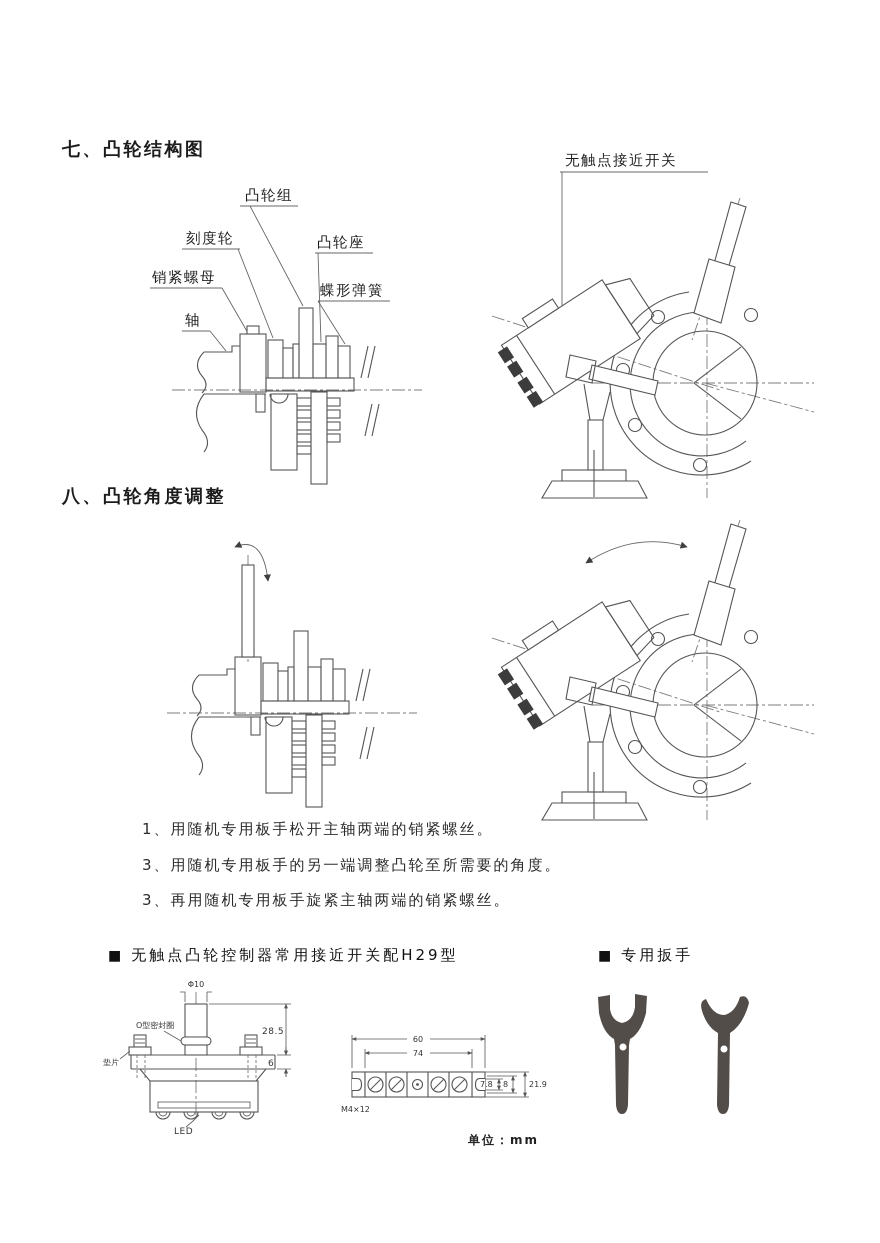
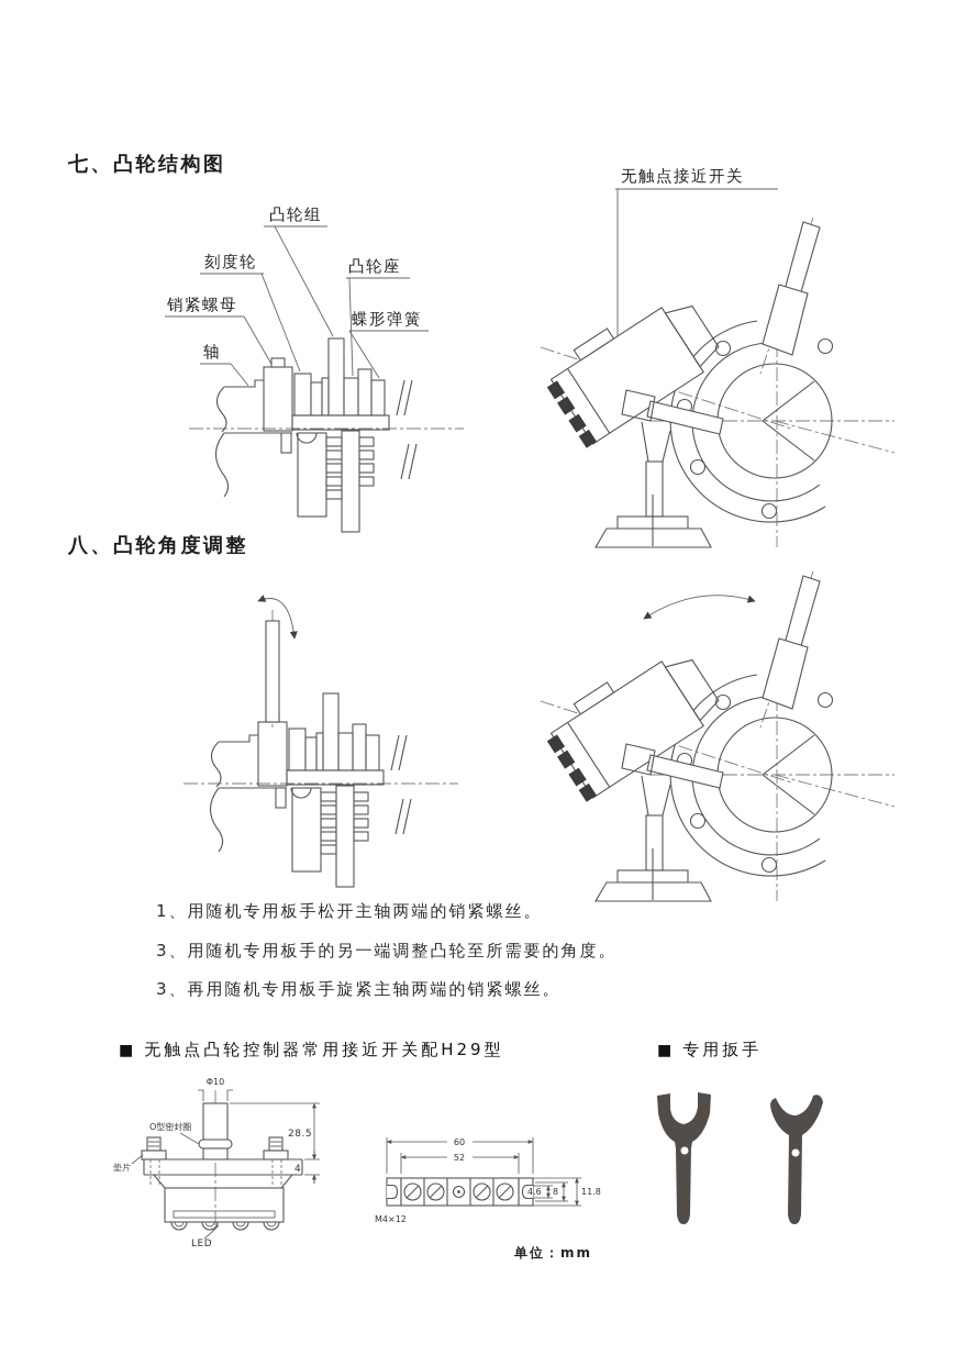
  七、凸轮结构图
  凸轮组
  刻度轮
  凸轮座
  销紧螺母
  蝶形弹簧
  轴
  无触点接近开关
  八、凸轮角度调整
  1、用随机专用板手松开主轴两端的销紧螺丝。
  3、用随机专用板手的另一端调整凸轮至所需要的角度。
  3、再用随机专用板手旋紧主轴两端的销紧螺丝。
  ■ 无触点凸轮控制器常用接近开关配H29型
  Φ10
  O型密封圈
  垫片
  LED
  28.5
- 6
+ 4
  60
- 74
+ 52
- 7.8
+ 4.6
  8
- 21.9
+ 11.8
  M4×12
  单位：mm
  ■ 专用扳手
